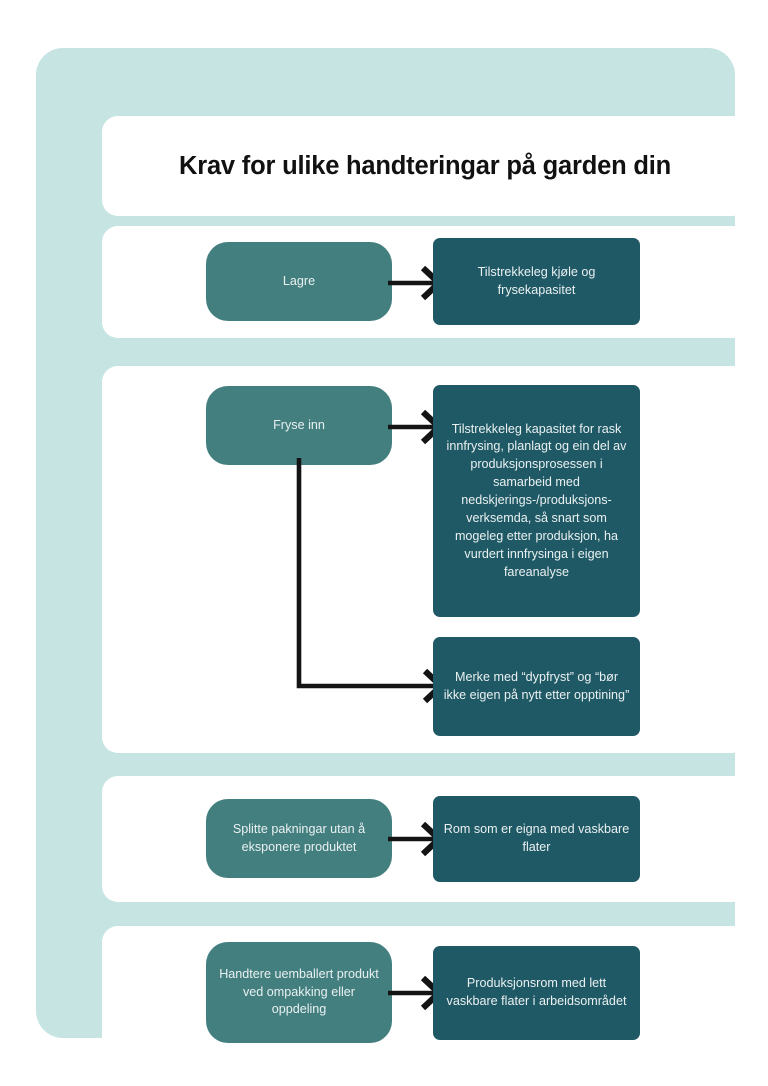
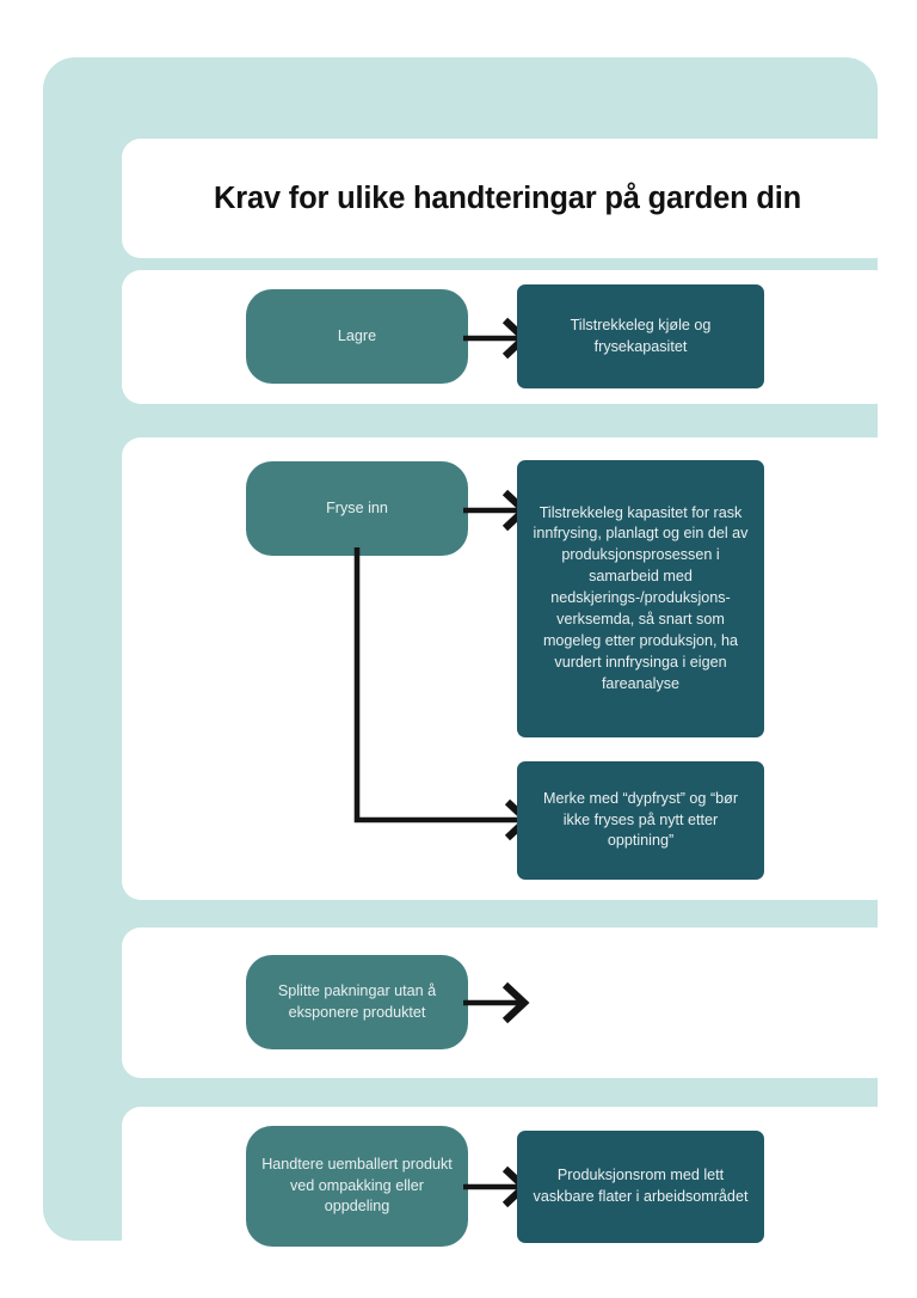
  Krav for ulike handteringar på garden din
  Lagre
  Tilstrekkeleg kjøle og frysekapasitet
  Fryse inn
  Tilstrekkeleg kapasitet for rask innfrysing, planlagt og ein del av produksjonsprosessen i samarbeid med nedskjerings-/produksjons-verksemda, så snart som mogeleg etter produksjon, ha vurdert innfrysinga i eigen fareanalyse
- Merke med “dypfryst” og “bør ikke eigen på nytt etter opptining”
+ Merke med “dypfryst” og “bør ikke fryses på nytt etter opptining”
  Splitte pakningar utan å eksponere produktet
- Rom som er eigna med vaskbare flater
  Handtere uemballert produkt ved ompakking eller oppdeling
  Produksjonsrom med lett vaskbare flater i arbeidsområdet
